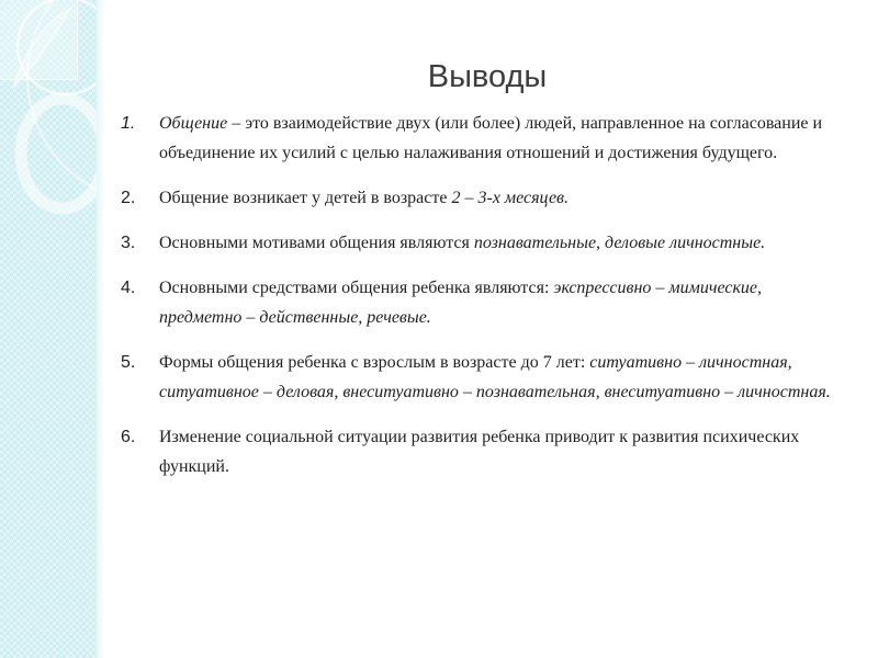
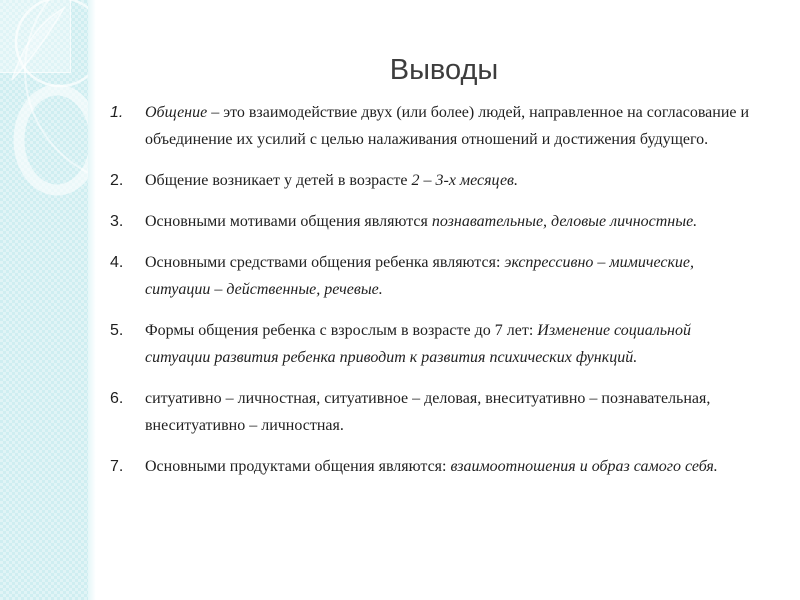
  Выводы
  1.
  Общение – это взаимодействие двух (или более) людей, направленное на согласование и объединение их усилий с целью налаживания отношений и достижения будущего.
  2.
  Общение возникает у детей в возрасте 2 – 3-х месяцев.
  3.
  Основными мотивами общения являются познавательные, деловые личностные.
  4.
- Основными средствами общения ребенка являются: экспрессивно – мимические, предметно – действенные, речевые.
+ Основными средствами общения ребенка являются: экспрессивно – мимические, ситуации – действенные, речевые.
  5.
- Формы общения ребенка с взрослым в возрасте до 7 лет: ситуативно – личностная, ситуативное – деловая, внеситуативно – познавательная, внеситуативно – личностная.
+ Формы общения ребенка с взрослым в возрасте до 7 лет: Изменение социальной ситуации развития ребенка приводит к развития психических функций.
  6.
- Изменение социальной ситуации развития ребенка приводит к развития психических функций.
+ ситуативно – личностная, ситуативное – деловая, внеситуативно – познавательная, внеситуативно – личностная.
+ 7.
+ Основными продуктами общения являются: взаимоотношения и образ самого себя.
